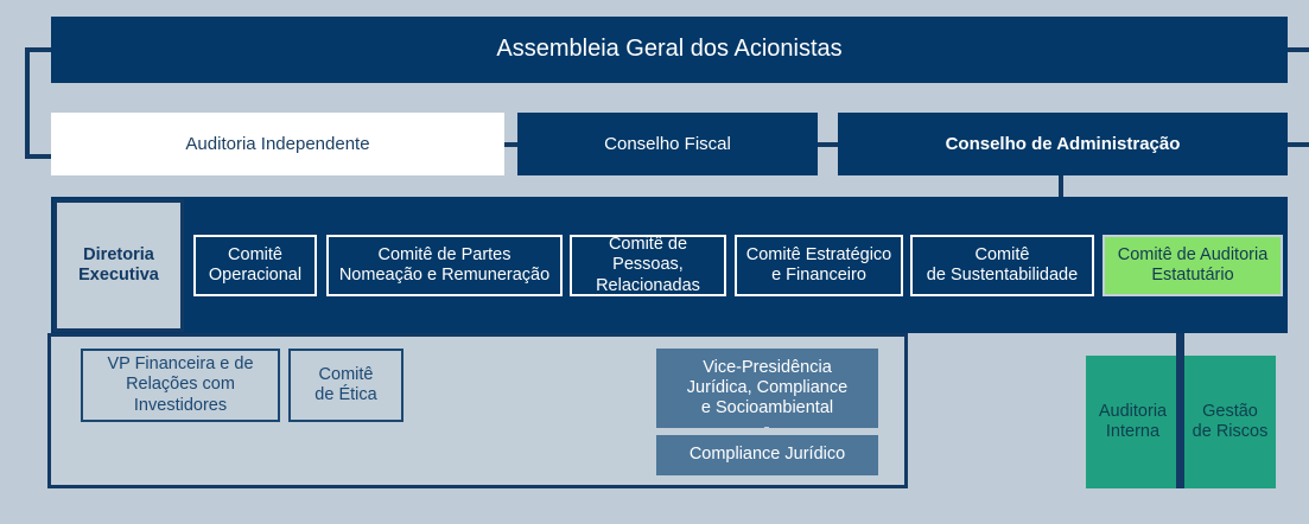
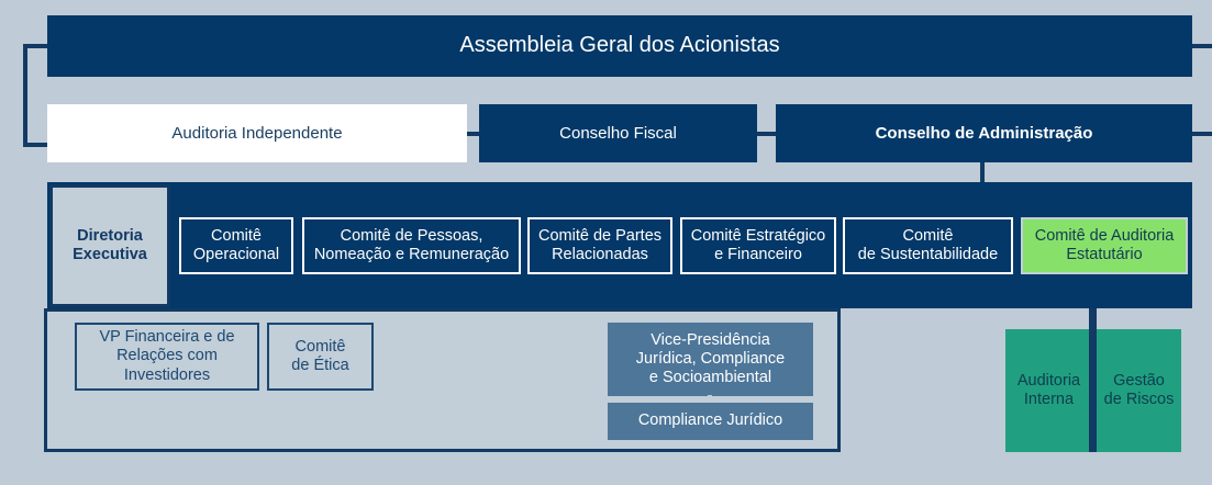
  Assembleia Geral dos Acionistas
  Auditoria Independente
  Conselho Fiscal
  Conselho de Administração
  Diretoria
  Executiva
  Comitê
  Operacional
- Comitê de Partes
+ Comitê de Pessoas,
  Nomeação e Remuneração
- Comitê de Pessoas,
+ Comitê de Partes
  Relacionadas
  Comitê Estratégico
  e Financeiro
  Comitê
  de Sustentabilidade
  Comitê de Auditoria
  Estatutário
  VP Financeira e de
  Relações com
  Investidores
  Comitê
  de Ética
  Vice-Presidência
  Jurídica, Compliance
  e Socioambiental
  Compliance Jurídico
  Auditoria
  Interna
  Gestão
  de Riscos
